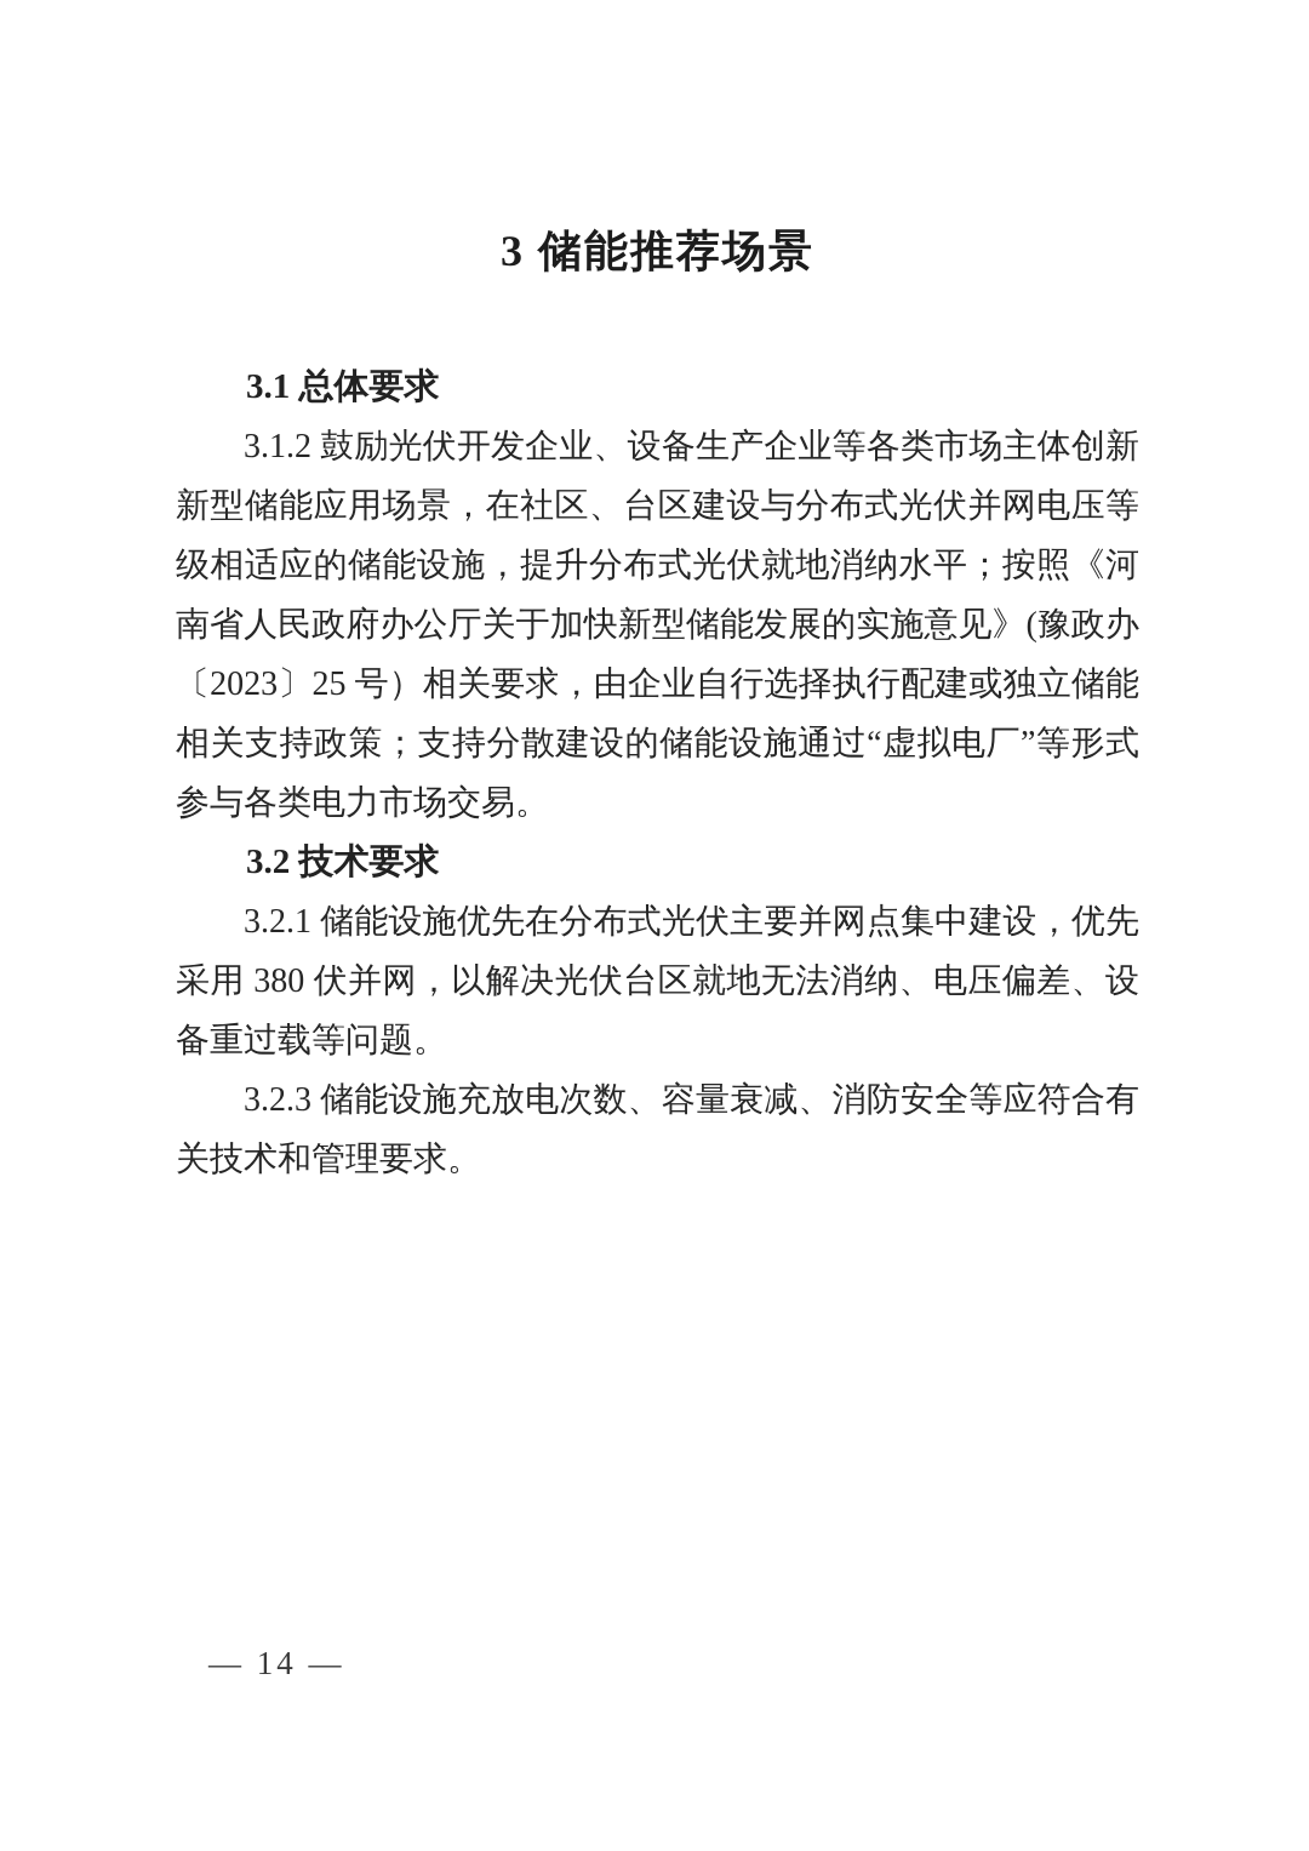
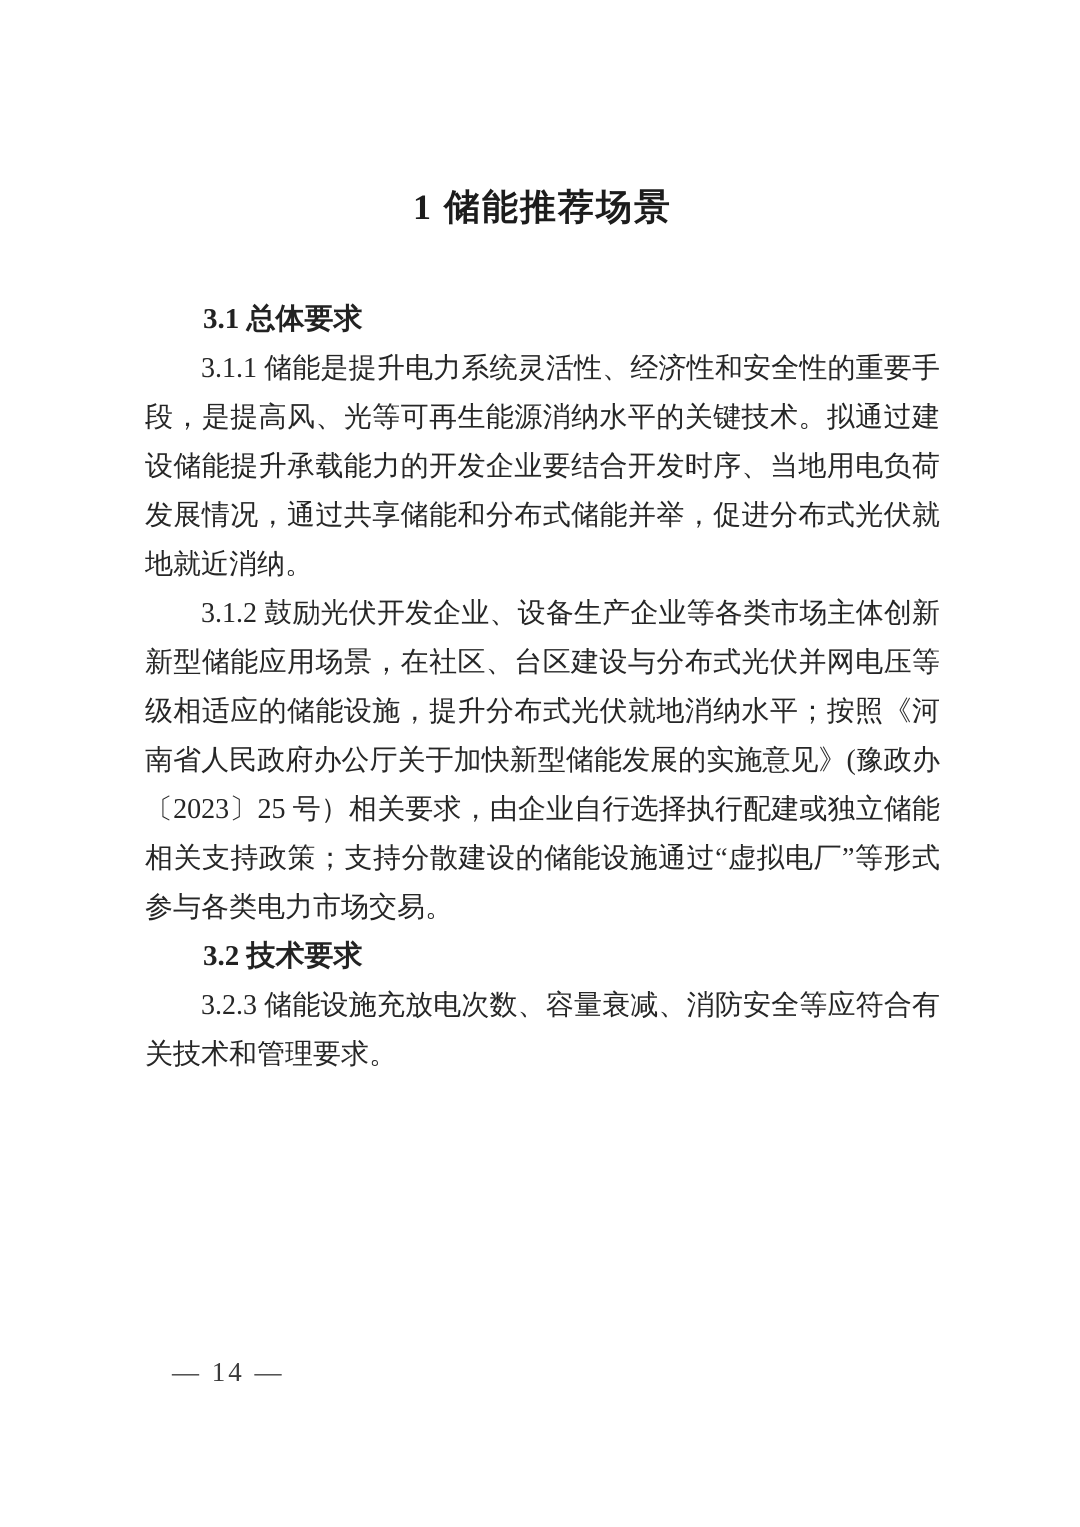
- 3 储能推荐场景
+ 1 储能推荐场景
  3.1 总体要求
+ 3.1.1 储能是提升电力系统灵活性、经济性和安全性的重要手段，是提高风、光等可再生能源消纳水平的关键技术。拟通过建设储能提升承载能力的开发企业要结合开发时序、当地用电负荷发展情况，通过共享储能和分布式储能并举，促进分布式光伏就地就近消纳。
  3.1.2 鼓励光伏开发企业、设备生产企业等各类市场主体创新新型储能应用场景，在社区、台区建设与分布式光伏并网电压等级相适应的储能设施，提升分布式光伏就地消纳水平；按照《河南省人民政府办公厅关于加快新型储能发展的实施意见》(豫政办〔2023〕25 号）相关要求，由企业自行选择执行配建或独立储能相关支持政策；支持分散建设的储能设施通过“虚拟电厂”等形式参与各类电力市场交易。
  3.2 技术要求
- 3.2.1 储能设施优先在分布式光伏主要并网点集中建设，优先采用 380 伏并网，以解决光伏台区就地无法消纳、电压偏差、设备重过载等问题。
  3.2.3 储能设施充放电次数、容量衰减、消防安全等应符合有关技术和管理要求。
  — 14 —
